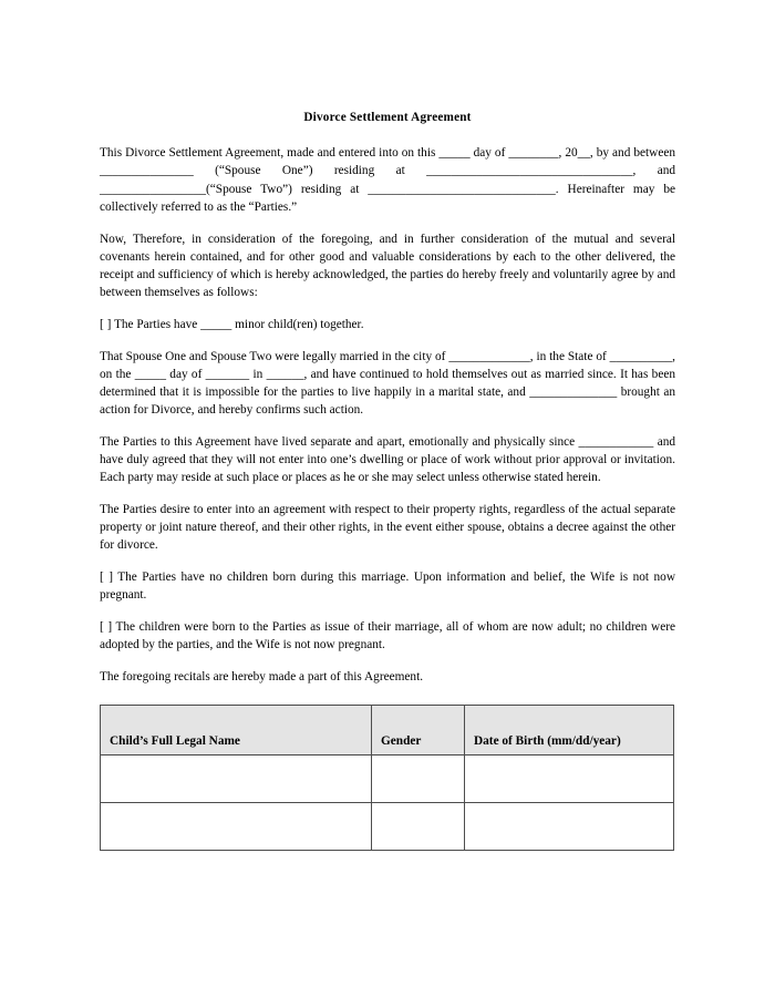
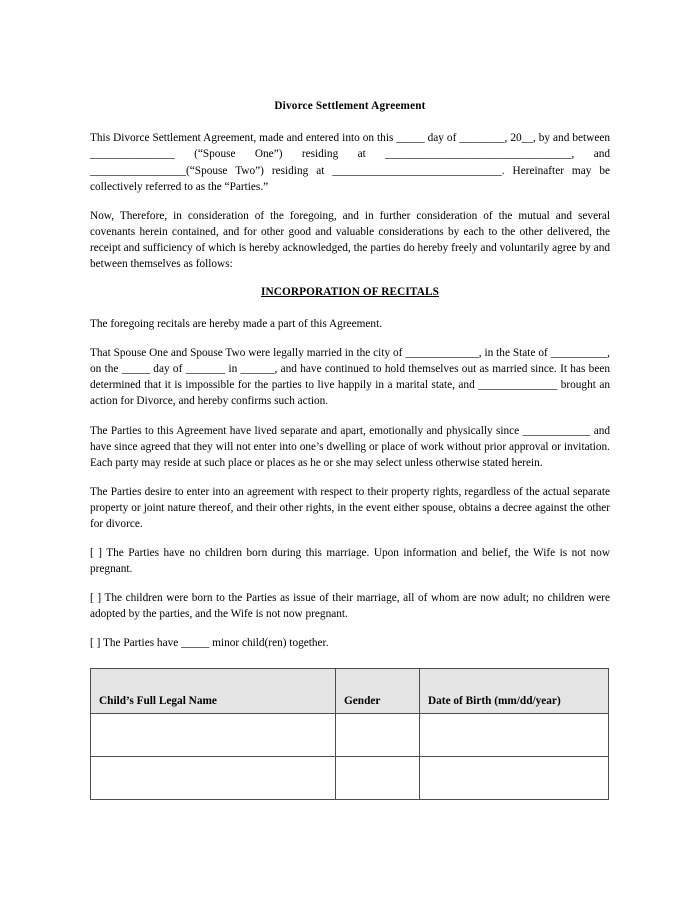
  Divorce Settlement Agreement
  This Divorce Settlement Agreement, made and entered into on this _____ day of ________, 20__, by and between _______________ (“Spouse One”) residing at _________________________________, and _________________(“Spouse Two”) residing at ______________________________. Hereinafter may be collectively referred to as the “Parties.”
  Now, Therefore, in consideration of the foregoing, and in further consideration of the mutual and several covenants herein contained, and for other good and valuable considerations by each to the other delivered, the receipt and sufficiency of which is hereby acknowledged, the parties do hereby freely and voluntarily agree by and between themselves as follows:
+ INCORPORATION OF RECITALS
- [ ] The Parties have _____ minor child(ren) together.
+ The foregoing recitals are hereby made a part of this Agreement.
  That Spouse One and Spouse Two were legally married in the city of _____________, in the State of __________, on the _____ day of _______ in ______, and have continued to hold themselves out as married since. It has been determined that it is impossible for the parties to live happily in a marital state, and ______________ brought an action for Divorce, and hereby confirms such action.
- The Parties to this Agreement have lived separate and apart, emotionally and physically since ____________ and have duly agreed that they will not enter into one’s dwelling or place of work without prior approval or invitation. Each party may reside at such place or places as he or she may select unless otherwise stated herein.
+ The Parties to this Agreement have lived separate and apart, emotionally and physically since ____________ and have since agreed that they will not enter into one’s dwelling or place of work without prior approval or invitation. Each party may reside at such place or places as he or she may select unless otherwise stated herein.
  The Parties desire to enter into an agreement with respect to their property rights, regardless of the actual separate property or joint nature thereof, and their other rights, in the event either spouse, obtains a decree against the other for divorce.
  [ ] The Parties have no children born during this marriage. Upon information and belief, the Wife is not now pregnant.
  [ ] The children were born to the Parties as issue of their marriage, all of whom are now adult; no children were adopted by the parties, and the Wife is not now pregnant.
- The foregoing recitals are hereby made a part of this Agreement.
+ [ ] The Parties have _____ minor child(ren) together.
  Child’s Full Legal Name	Gender	Date of Birth (mm/dd/year)
